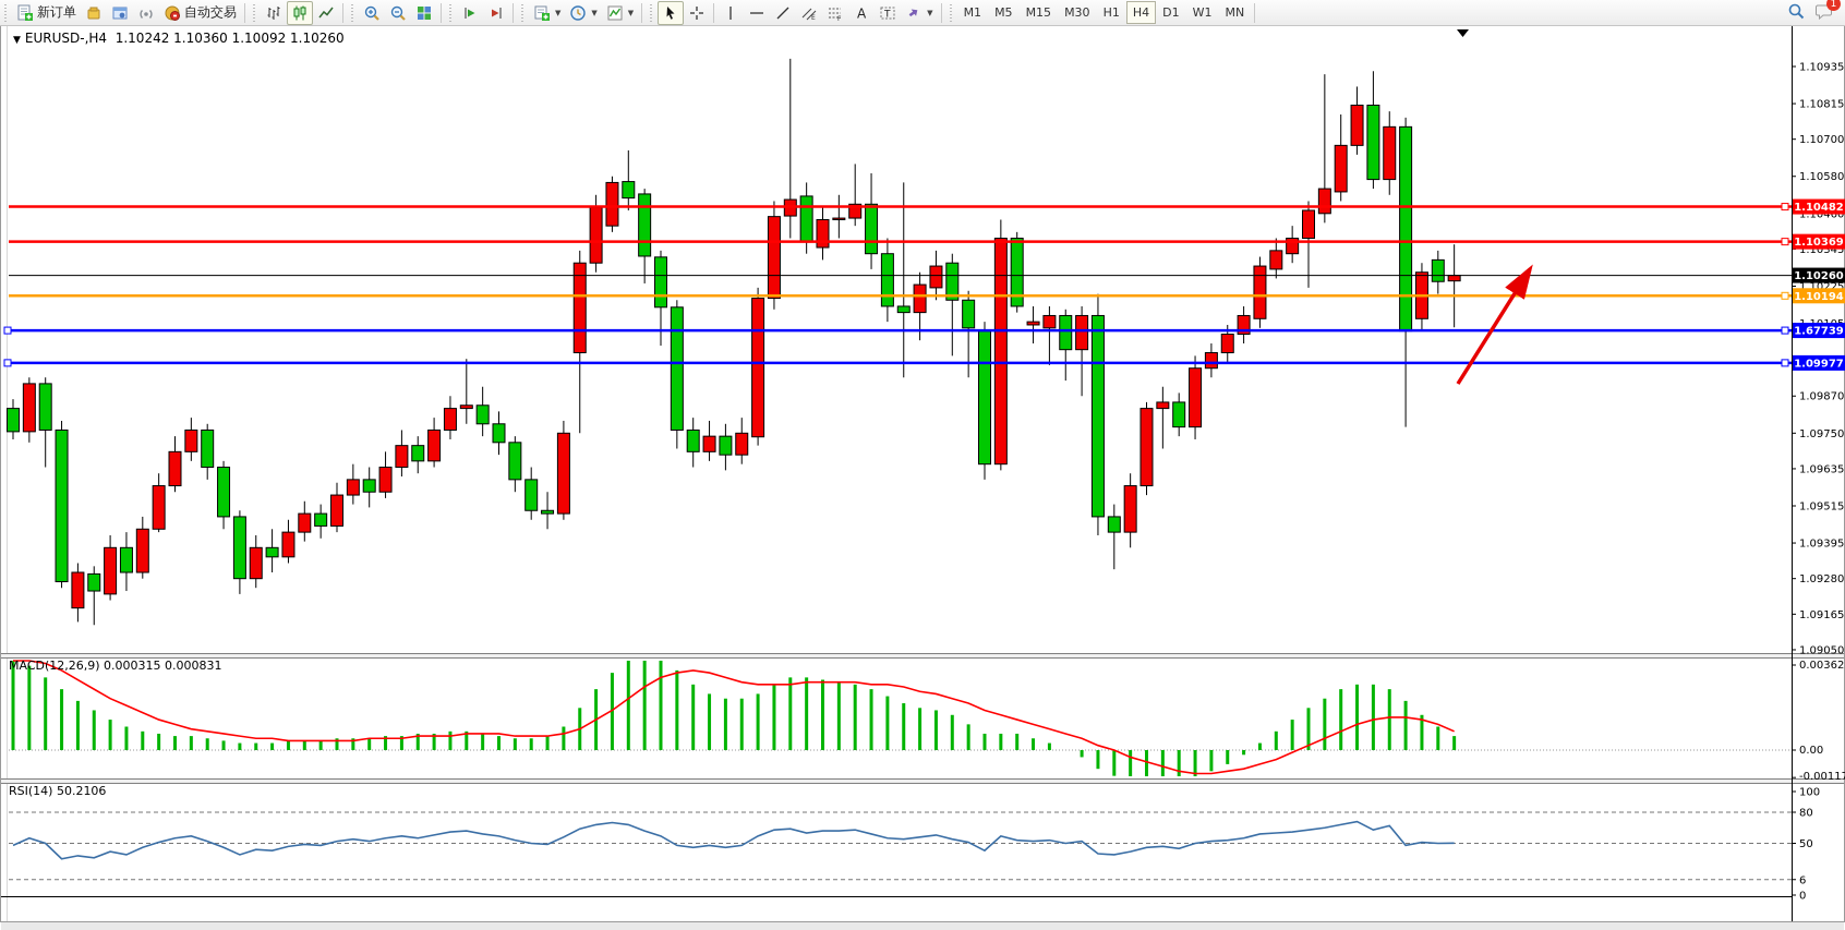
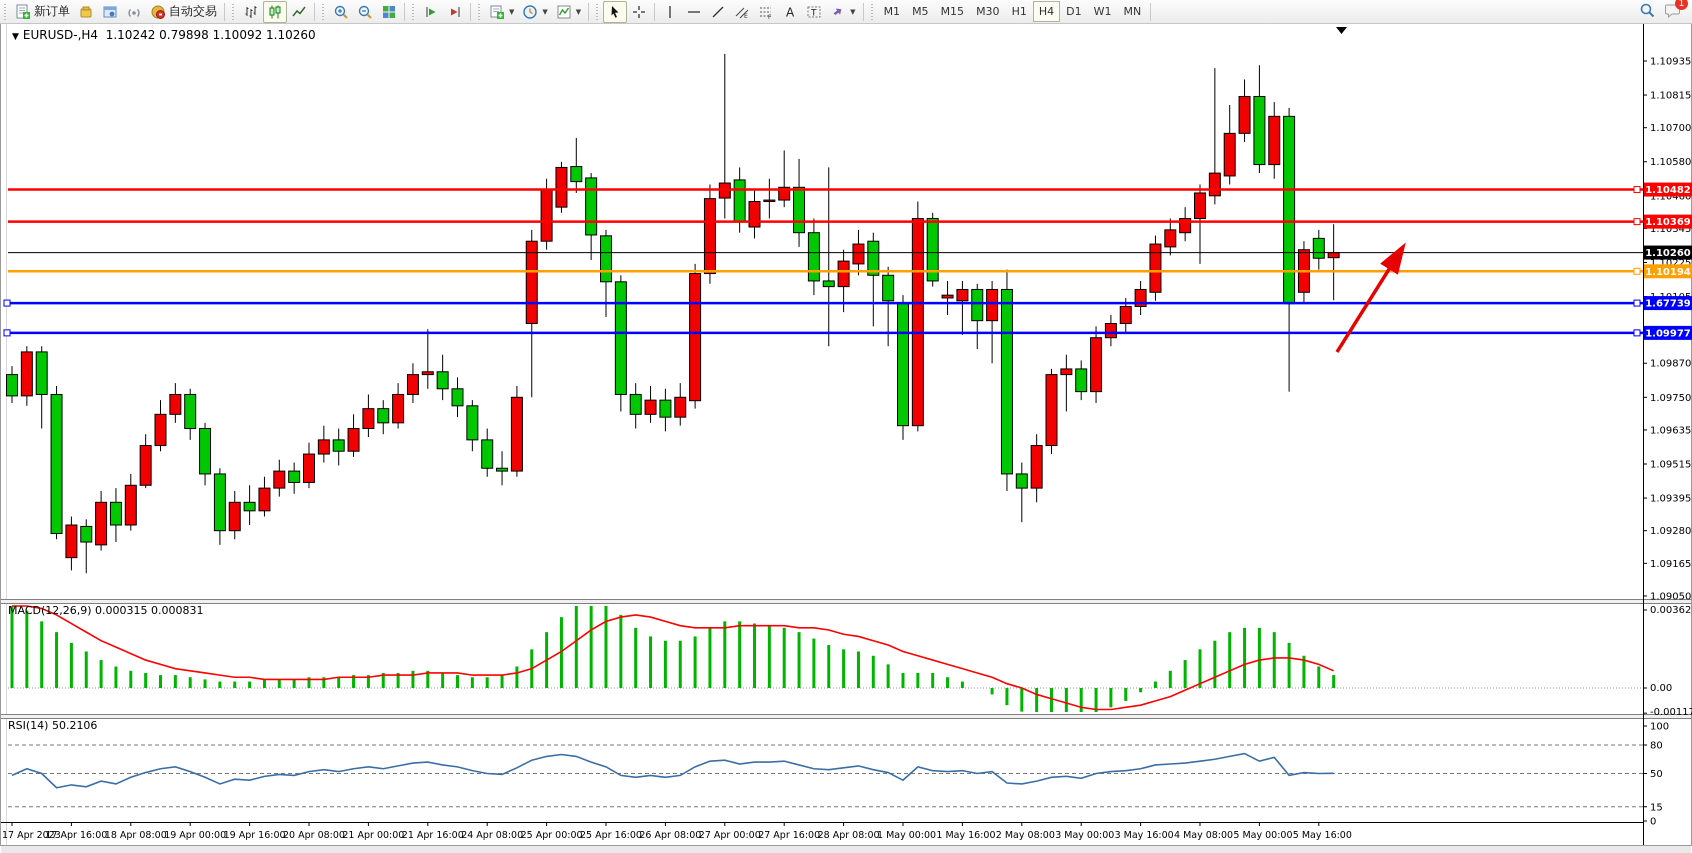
  新订单
  自动交易
  ▼
  ▼
  ▼
  A
  T
  ▼
  M1
  M5
  M15
  M30
  H1
  H4
  D1
  W1
  MN
  1
  1.10935
  1.10815
  1.10700
  1.10580
  1.10460
  1.10345
  1.10225
  1.09870
  1.09750
  1.09635
  1.09515
  1.09395
  1.09280
  1.09165
  1.09050
  1.10482
  1.10369
  1.10260
  1.10194
  1.67739
  1.09977
  0.00362
  0.00
  -0.0011
  100
  80
  50
- 6
+ 15
  0
+ 17 Apr 2023
+ 17 Apr 16:00
+ 18 Apr 08:00
+ 19 Apr 00:00
+ 19 Apr 16:00
+ 20 Apr 08:00
+ 21 Apr 00:00
+ 21 Apr 16:00
+ 24 Apr 08:00
+ 25 Apr 00:00
+ 25 Apr 16:00
+ 26 Apr 08:00
+ 27 Apr 00:00
+ 27 Apr 16:00
+ 28 Apr 08:00
+ 1 May 00:00
+ 1 May 16:00
+ 2 May 08:00
+ 3 May 00:00
+ 3 May 16:00
+ 4 May 08:00
+ 5 May 00:00
+ 5 May 16:00
- ▼ EURUSD-,H4 1.10242 1.10360 1.10092 1.10260
+ ▼ EURUSD-,H4 1.10242 0.79898 1.10092 1.10260
  MACD(12,26,9) 0.000315 0.000831
  RSI(14) 50.2106
